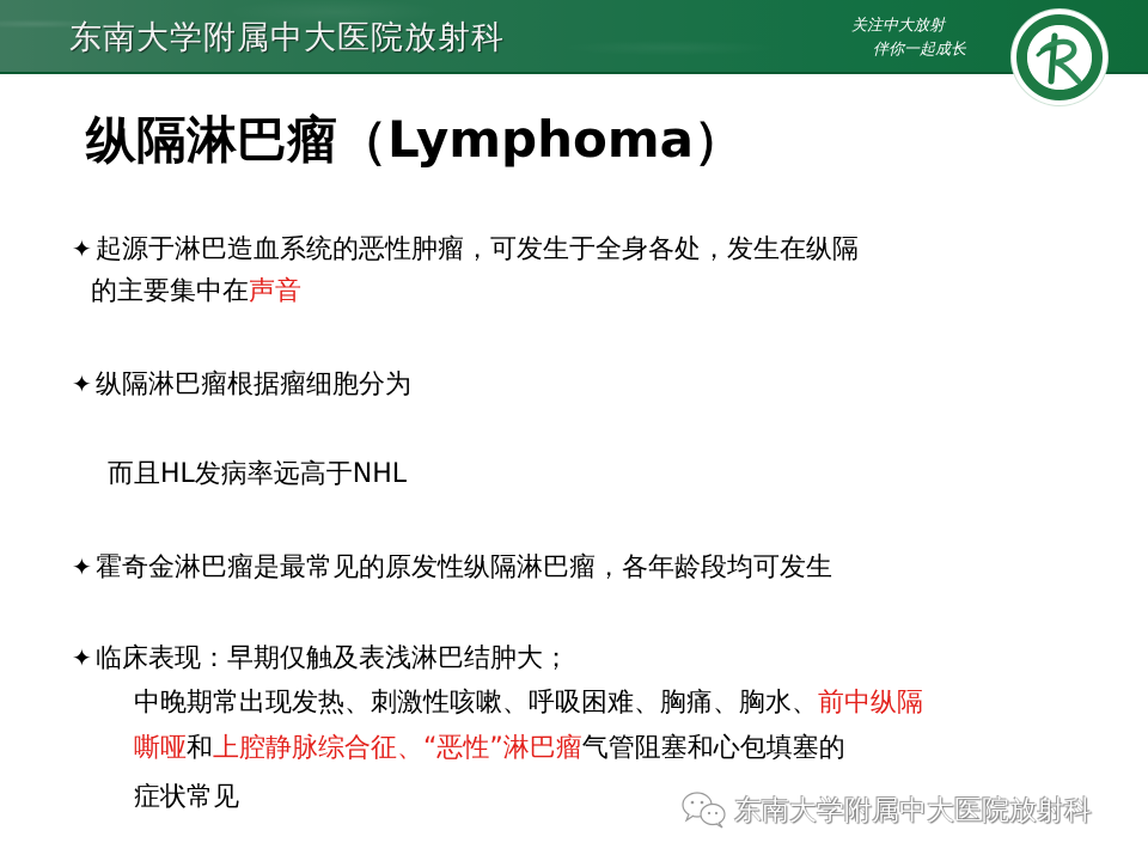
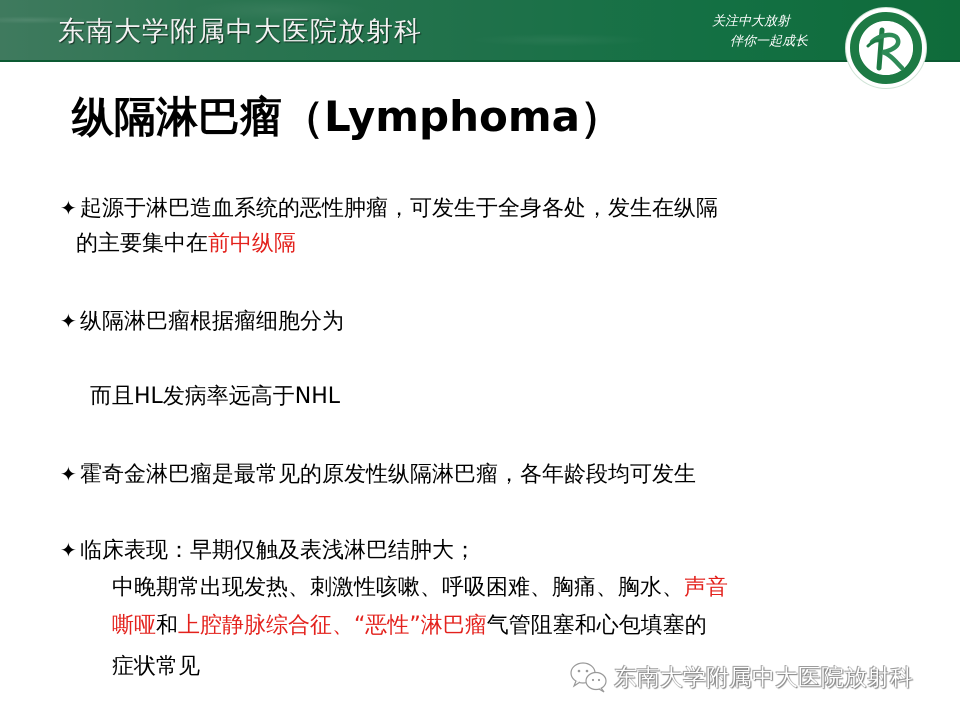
  东南大学附属中大医院放射科
  关注中大放射
  伴你一起成长
  纵隔淋巴瘤（Lymphoma）
  ✦ 起源于淋巴造血系统的恶性肿瘤，可发生于全身各处，发生在纵隔
- 的主要集中在声音
+ 的主要集中在前中纵隔
  ✦ 纵隔淋巴瘤根据瘤细胞分为
  而且HL发病率远高于NHL
  ✦ 霍奇金淋巴瘤是最常见的原发性纵隔淋巴瘤，各年龄段均可发生
  ✦ 临床表现：早期仅触及表浅淋巴结肿大；
- 中晚期常出现发热、刺激性咳嗽、呼吸困难、胸痛、胸水、前中纵隔
+ 中晚期常出现发热、刺激性咳嗽、呼吸困难、胸痛、胸水、声音
  嘶哑和上腔静脉综合征、“恶性”淋巴瘤气管阻塞和心包填塞的
  症状常见
  东南大学附属中大医院放射科
